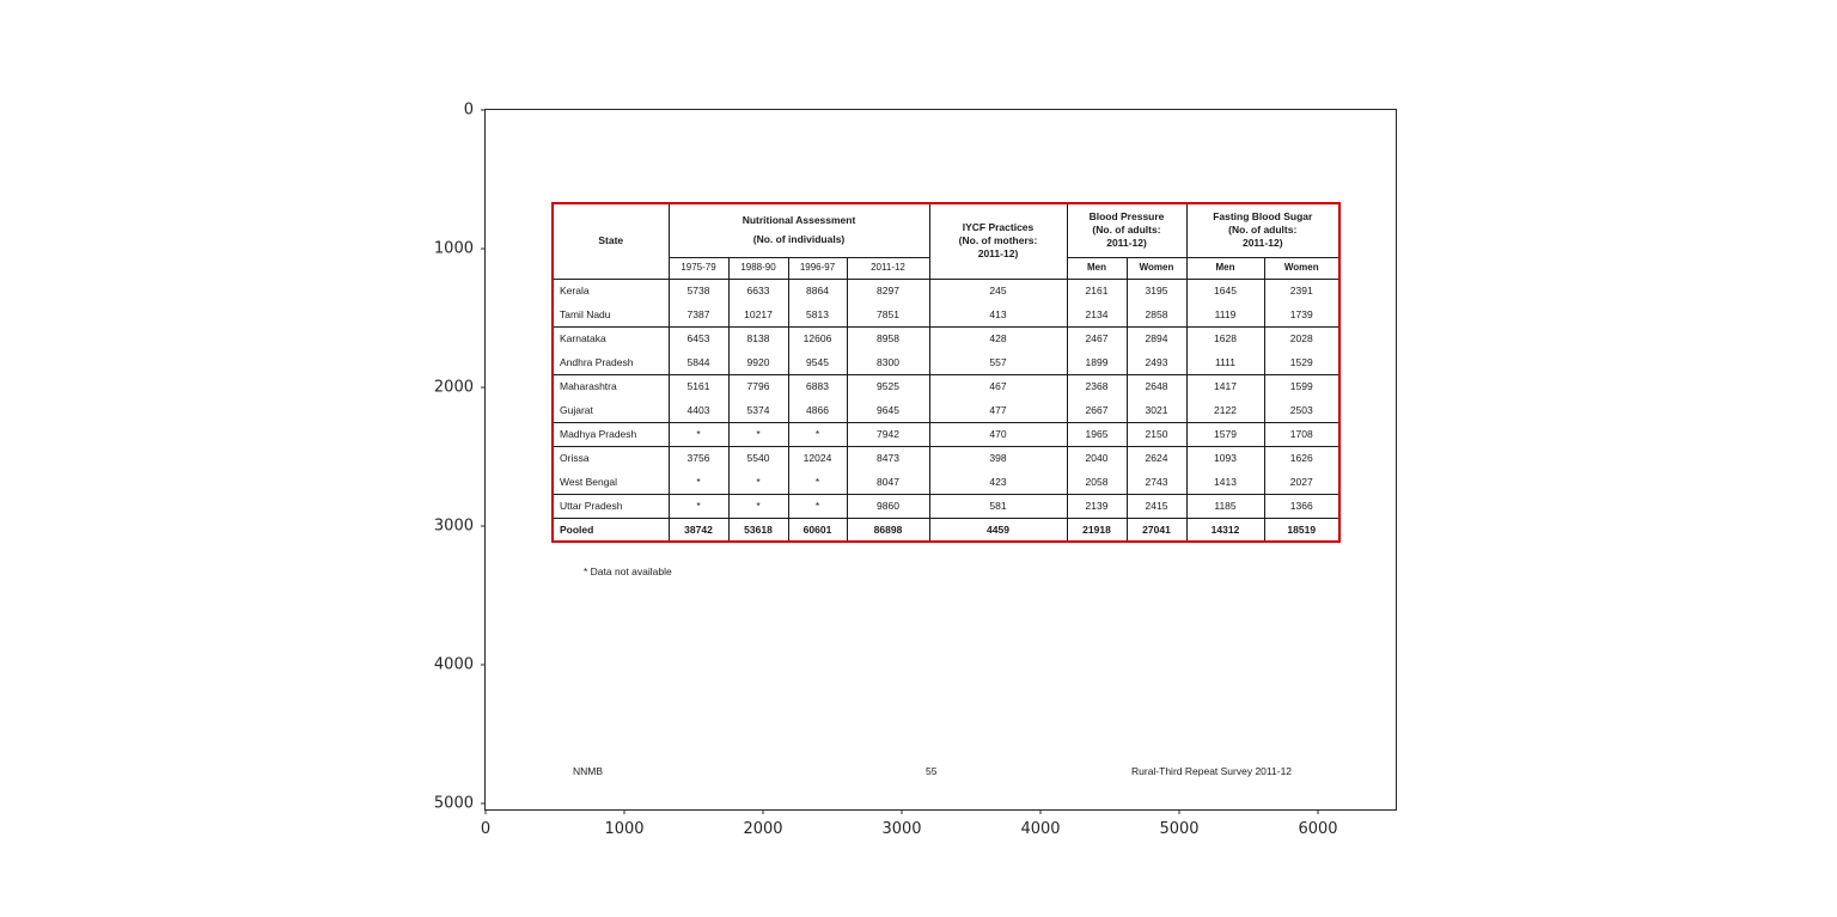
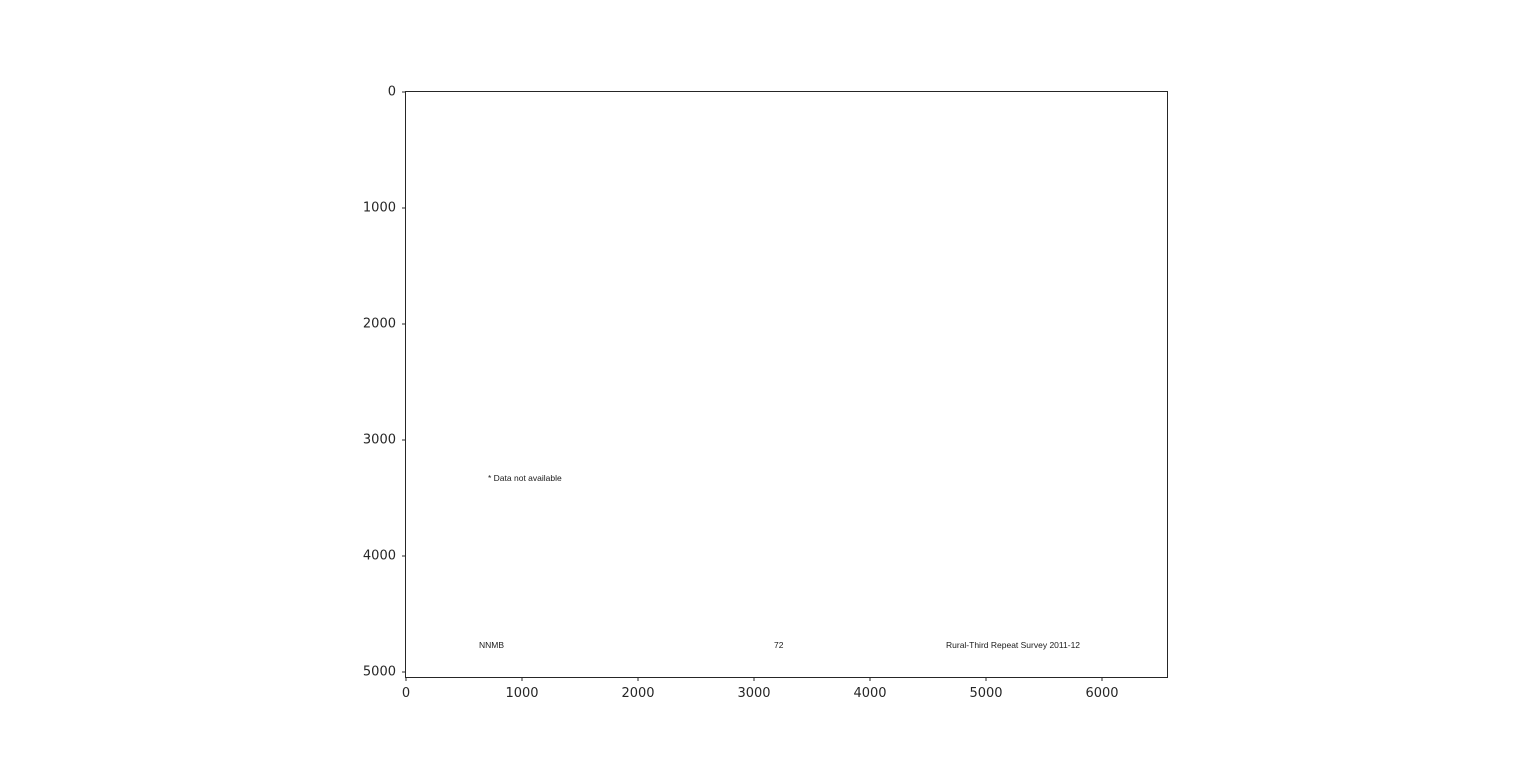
- State	Nutritional Assessment (No. of individuals)	IYCF Practices (No. of mothers: 2011-12)	Blood Pressure (No. of adults: 2011-12)	Fasting Blood Sugar (No. of adults: 2011-12)
- 1975-79	1988-90	1996-97	2011-12	Men	Women	Men	Women
- Kerala	5738	6633	8864	8297	245	2161	3195	1645	2391
- Tamil Nadu	7387	10217	5813	7851	413	2134	2858	1119	1739
- Karnataka	6453	8138	12606	8958	428	2467	2894	1628	2028
- Andhra Pradesh	5844	9920	9545	8300	557	1899	2493	1111	1529
- Maharashtra	5161	7796	6883	9525	467	2368	2648	1417	1599
- Gujarat	4403	5374	4866	9645	477	2667	3021	2122	2503
- Madhya Pradesh	*	*	*	7942	470	1965	2150	1579	1708
- Orissa	3756	5540	12024	8473	398	2040	2624	1093	1626
- West Bengal	*	*	*	8047	423	2058	2743	1413	2027
- Uttar Pradesh	*	*	*	9860	581	2139	2415	1185	1366
- Pooled	38742	53618	60601	86898	4459	21918	27041	14312	18519
  * Data not available
  NNMB
- 55
+ 72
  Rural-Third Repeat Survey 2011-12
  0
  1000
  2000
  3000
  4000
  5000
  6000
  0
  1000
  2000
  3000
  4000
  5000
